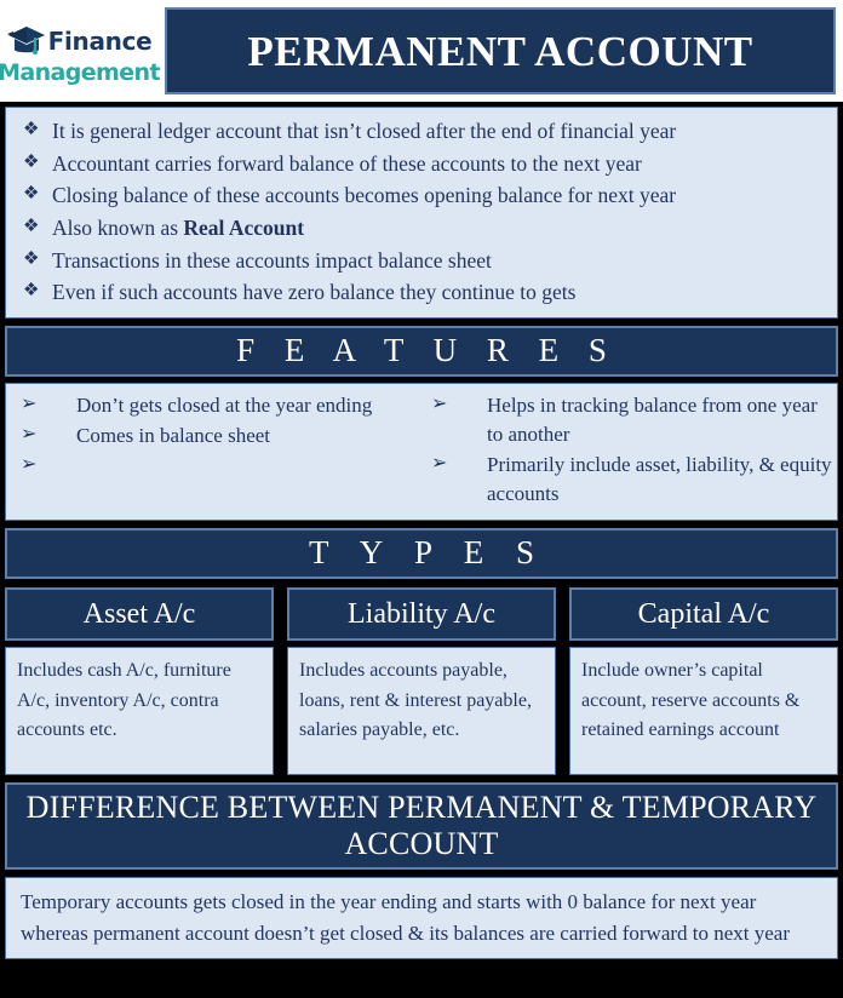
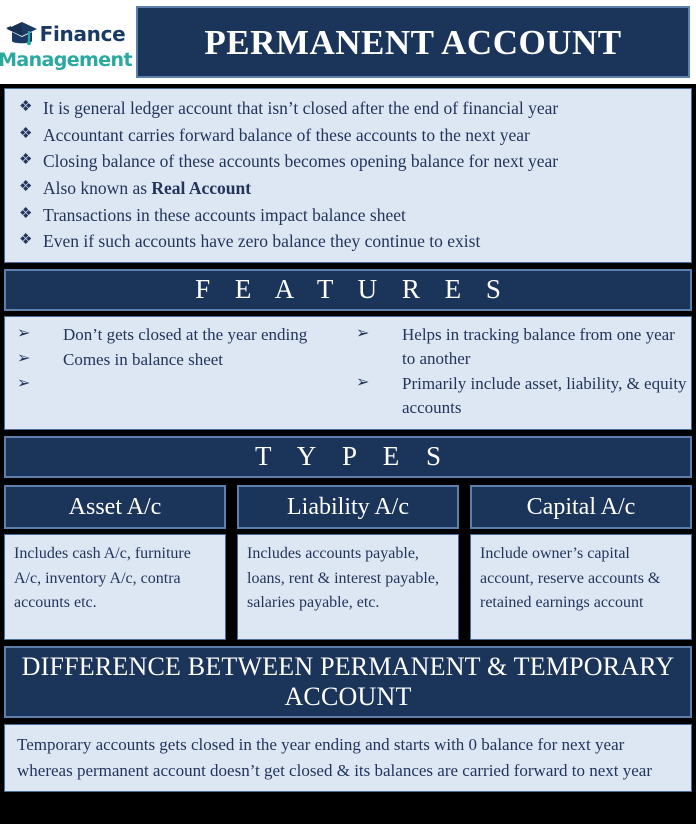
  Finance
  Management
  PERMANENT ACCOUNT
  ❖
  It is general ledger account that isn’t closed after the end of financial year
  ❖
  Accountant carries forward balance of these accounts to the next year
  ❖
  Closing balance of these accounts becomes opening balance for next year
  ❖
  Also known as Real Account
  ❖
  Transactions in these accounts impact balance sheet
  ❖
- Even if such accounts have zero balance they continue to gets
+ Even if such accounts have zero balance they continue to exist
  F E A T U R E S
  ➢
  Don’t gets closed at the year ending
  ➢
  Comes in balance sheet
  ➢
  ➢
  Helps in tracking balance from one year to another
  ➢
  Primarily include asset, liability, & equity accounts
  T Y P E S
  Asset A/c
  Liability A/c
  Capital A/c
  Includes cash A/c, furniture A/c, inventory A/c, contra accounts etc.
  Includes accounts payable, loans, rent & interest payable, salaries payable, etc.
  Include owner’s capital account, reserve accounts & retained earnings account
  DIFFERENCE BETWEEN PERMANENT & TEMPORARY ACCOUNT
  Temporary accounts gets closed in the year ending and starts with 0 balance for next year whereas permanent account doesn’t get closed & its balances are carried forward to next year
